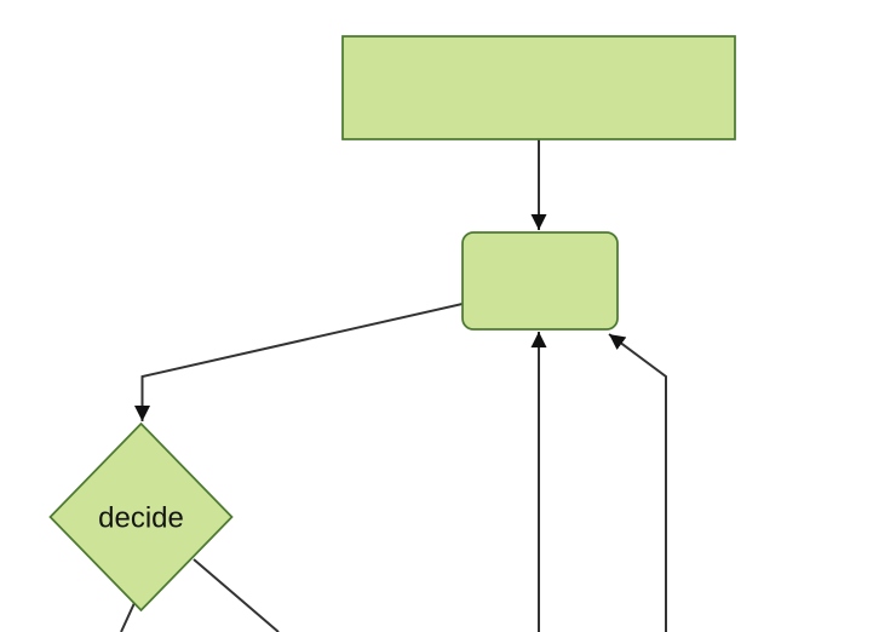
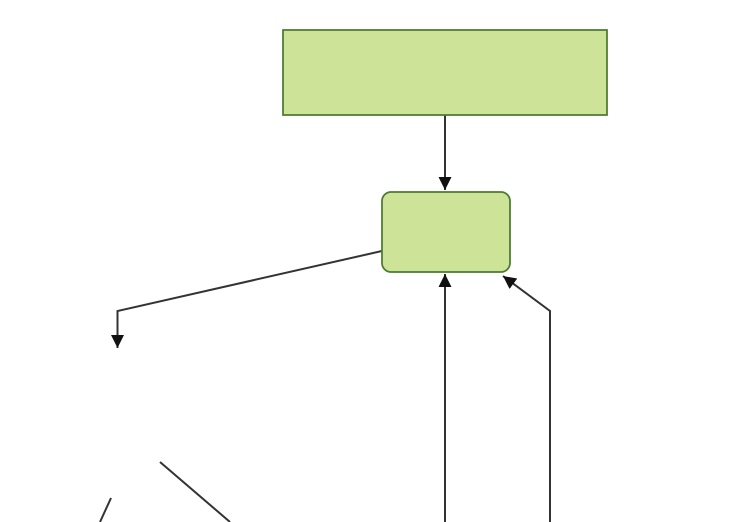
- decide
